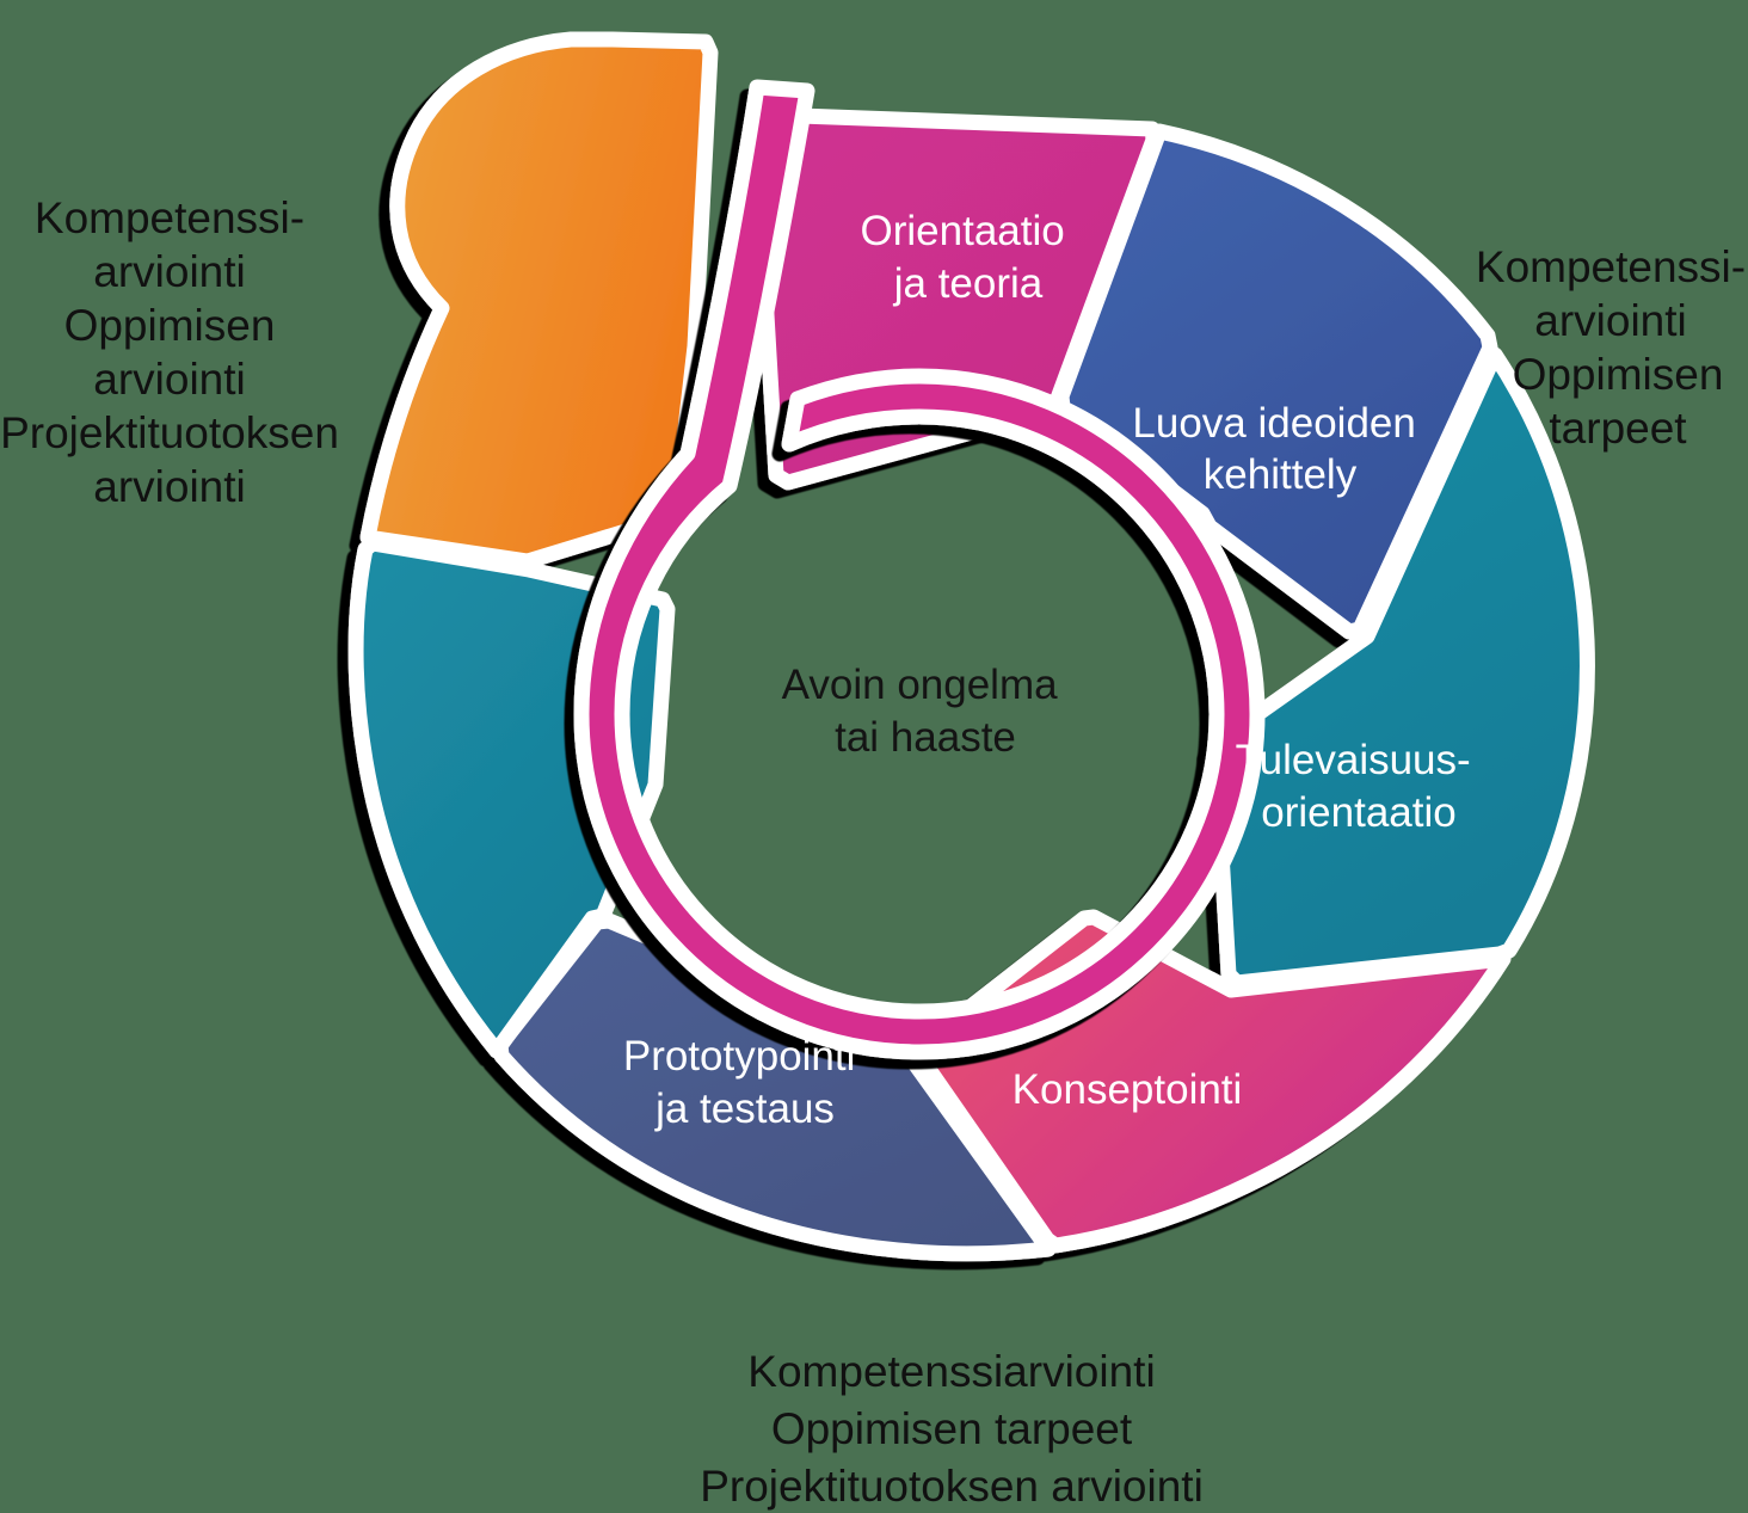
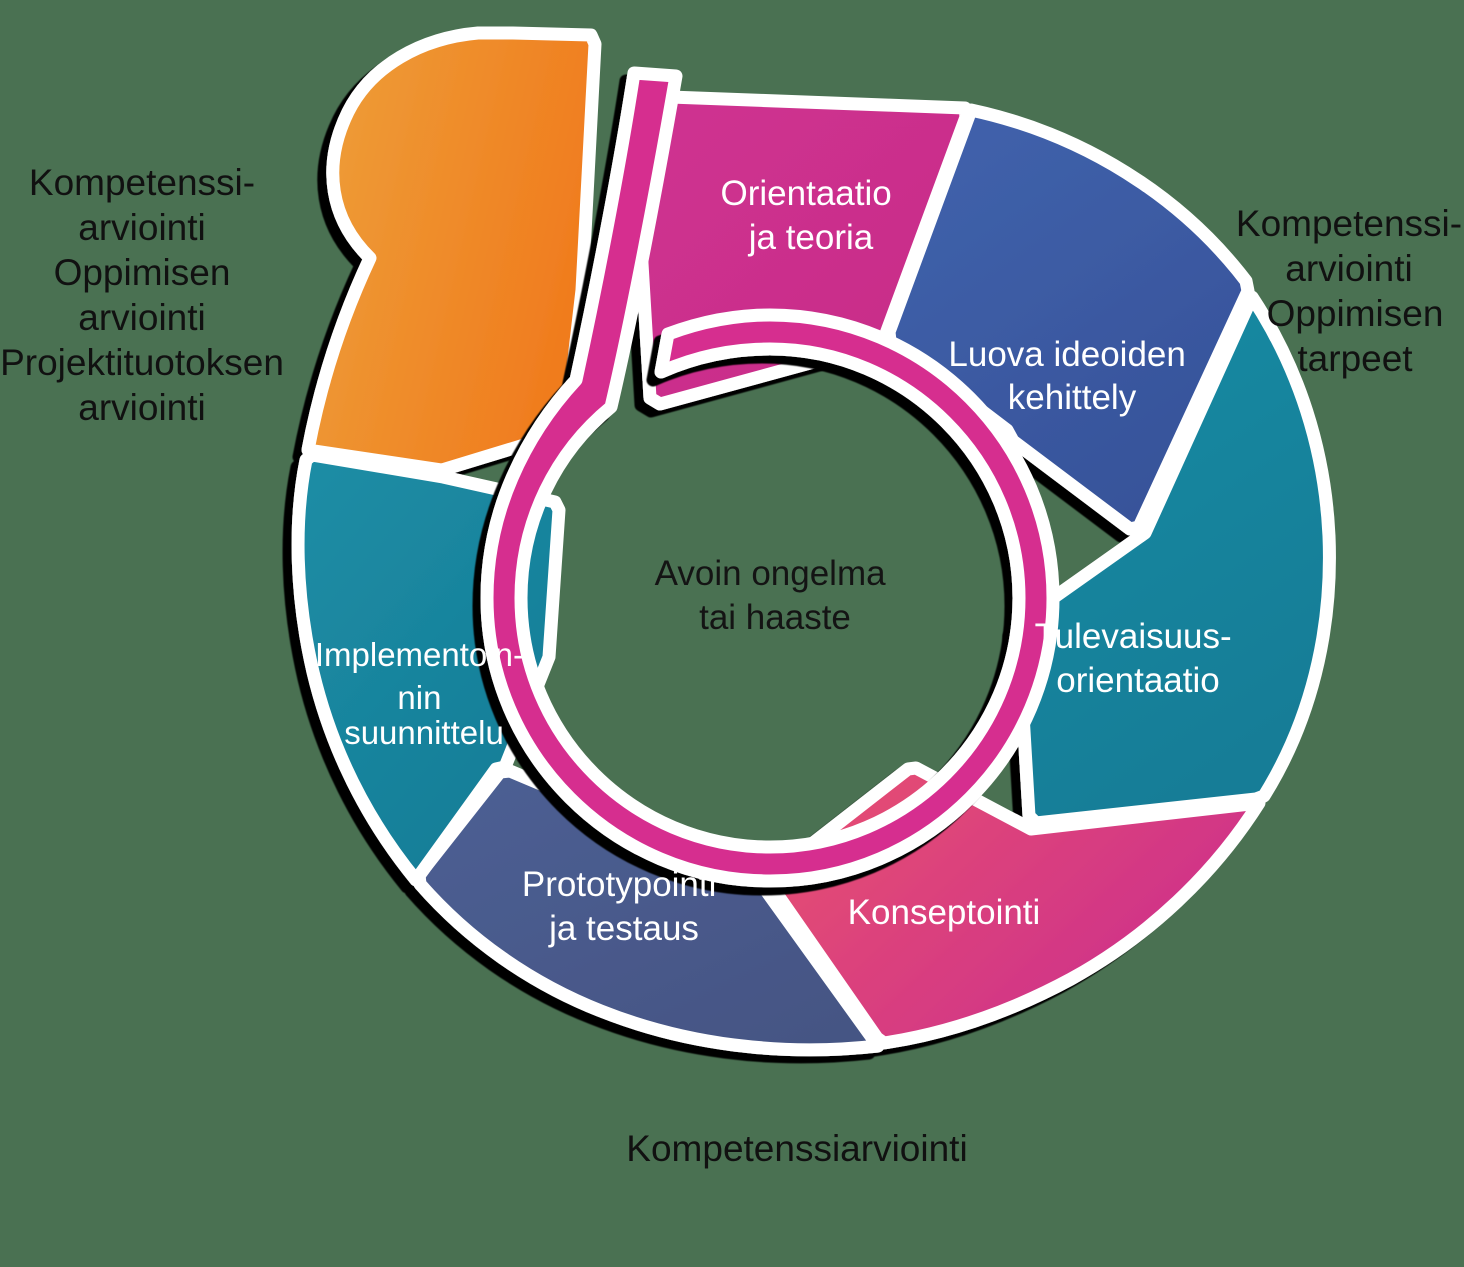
  Orientaatio ja teoria
  Luova ideoiden kehittely
  Tulevaisuus- orientaatio
  Konseptointi
  Prototypointi ja testaus
+ Implementoin- nin suunnittelu
  Avoin ongelma tai haaste
  Kompetenssi-
  arviointi
  Oppimisen
  arviointi
  Projektituotoksen
  arviointi
  Kompetenssi-
  arviointi
  Oppimisen
  tarpeet
  Kompetenssiarviointi
- Oppimisen tarpeet
- Projektituotoksen arviointi
